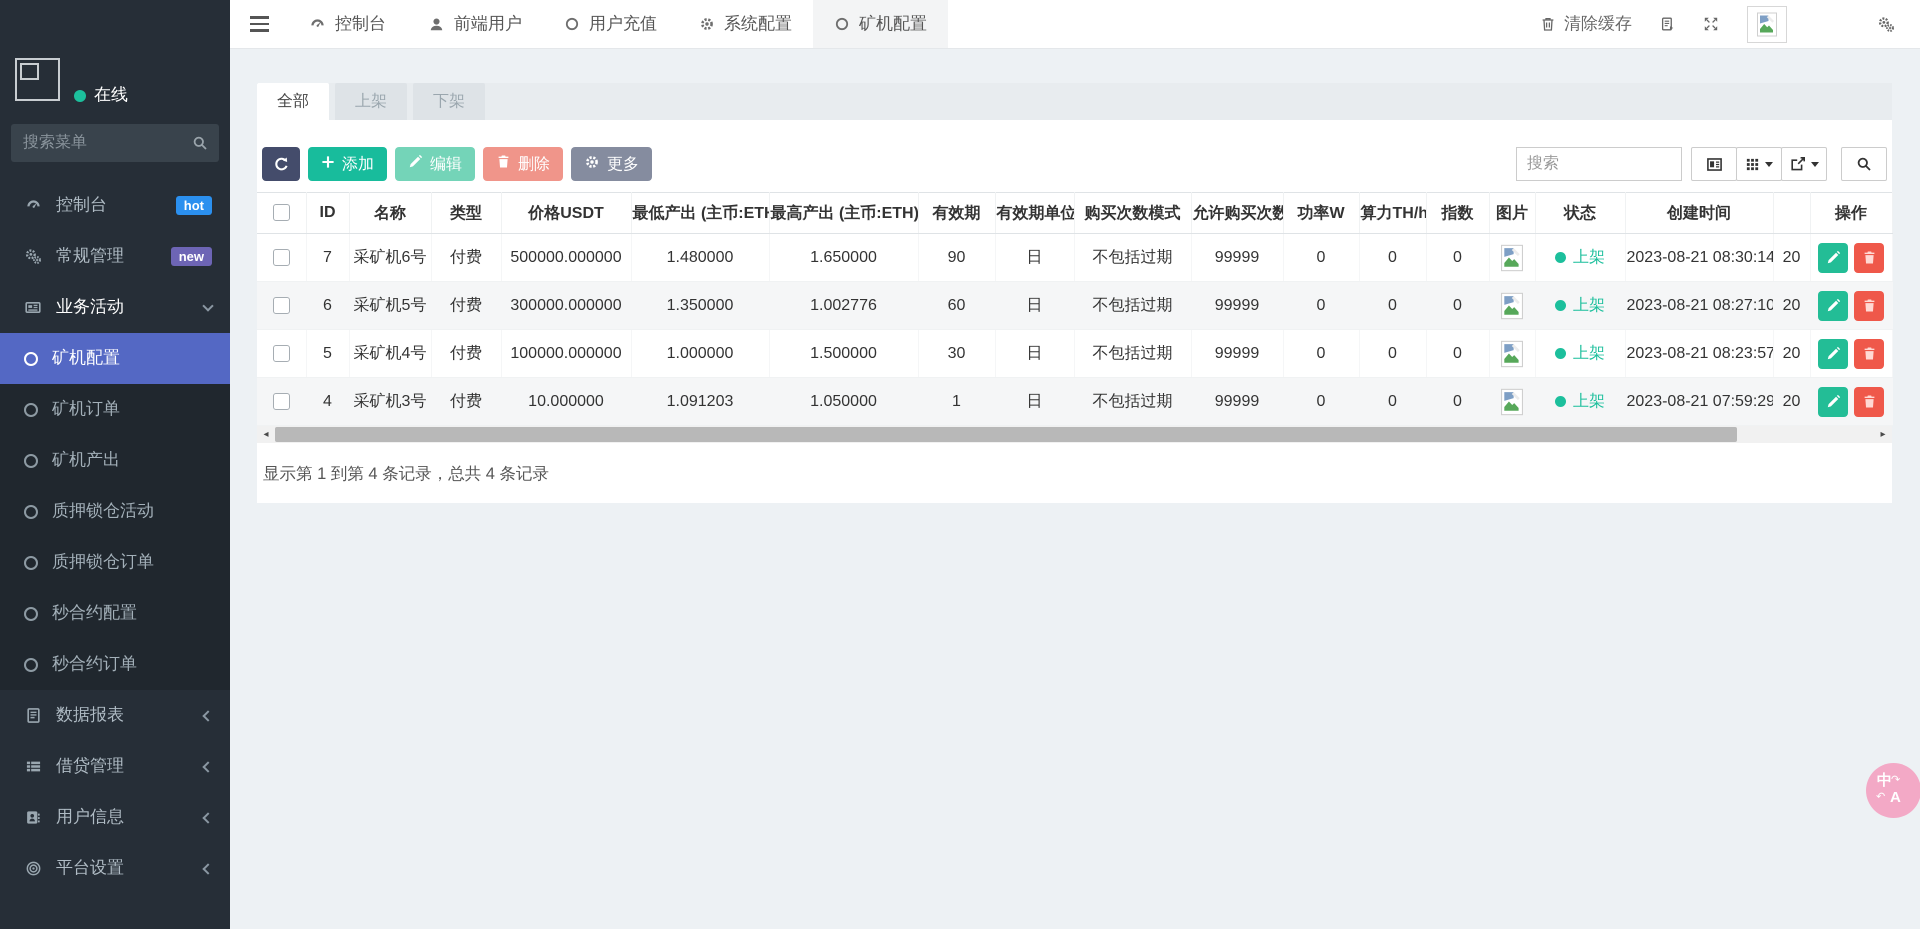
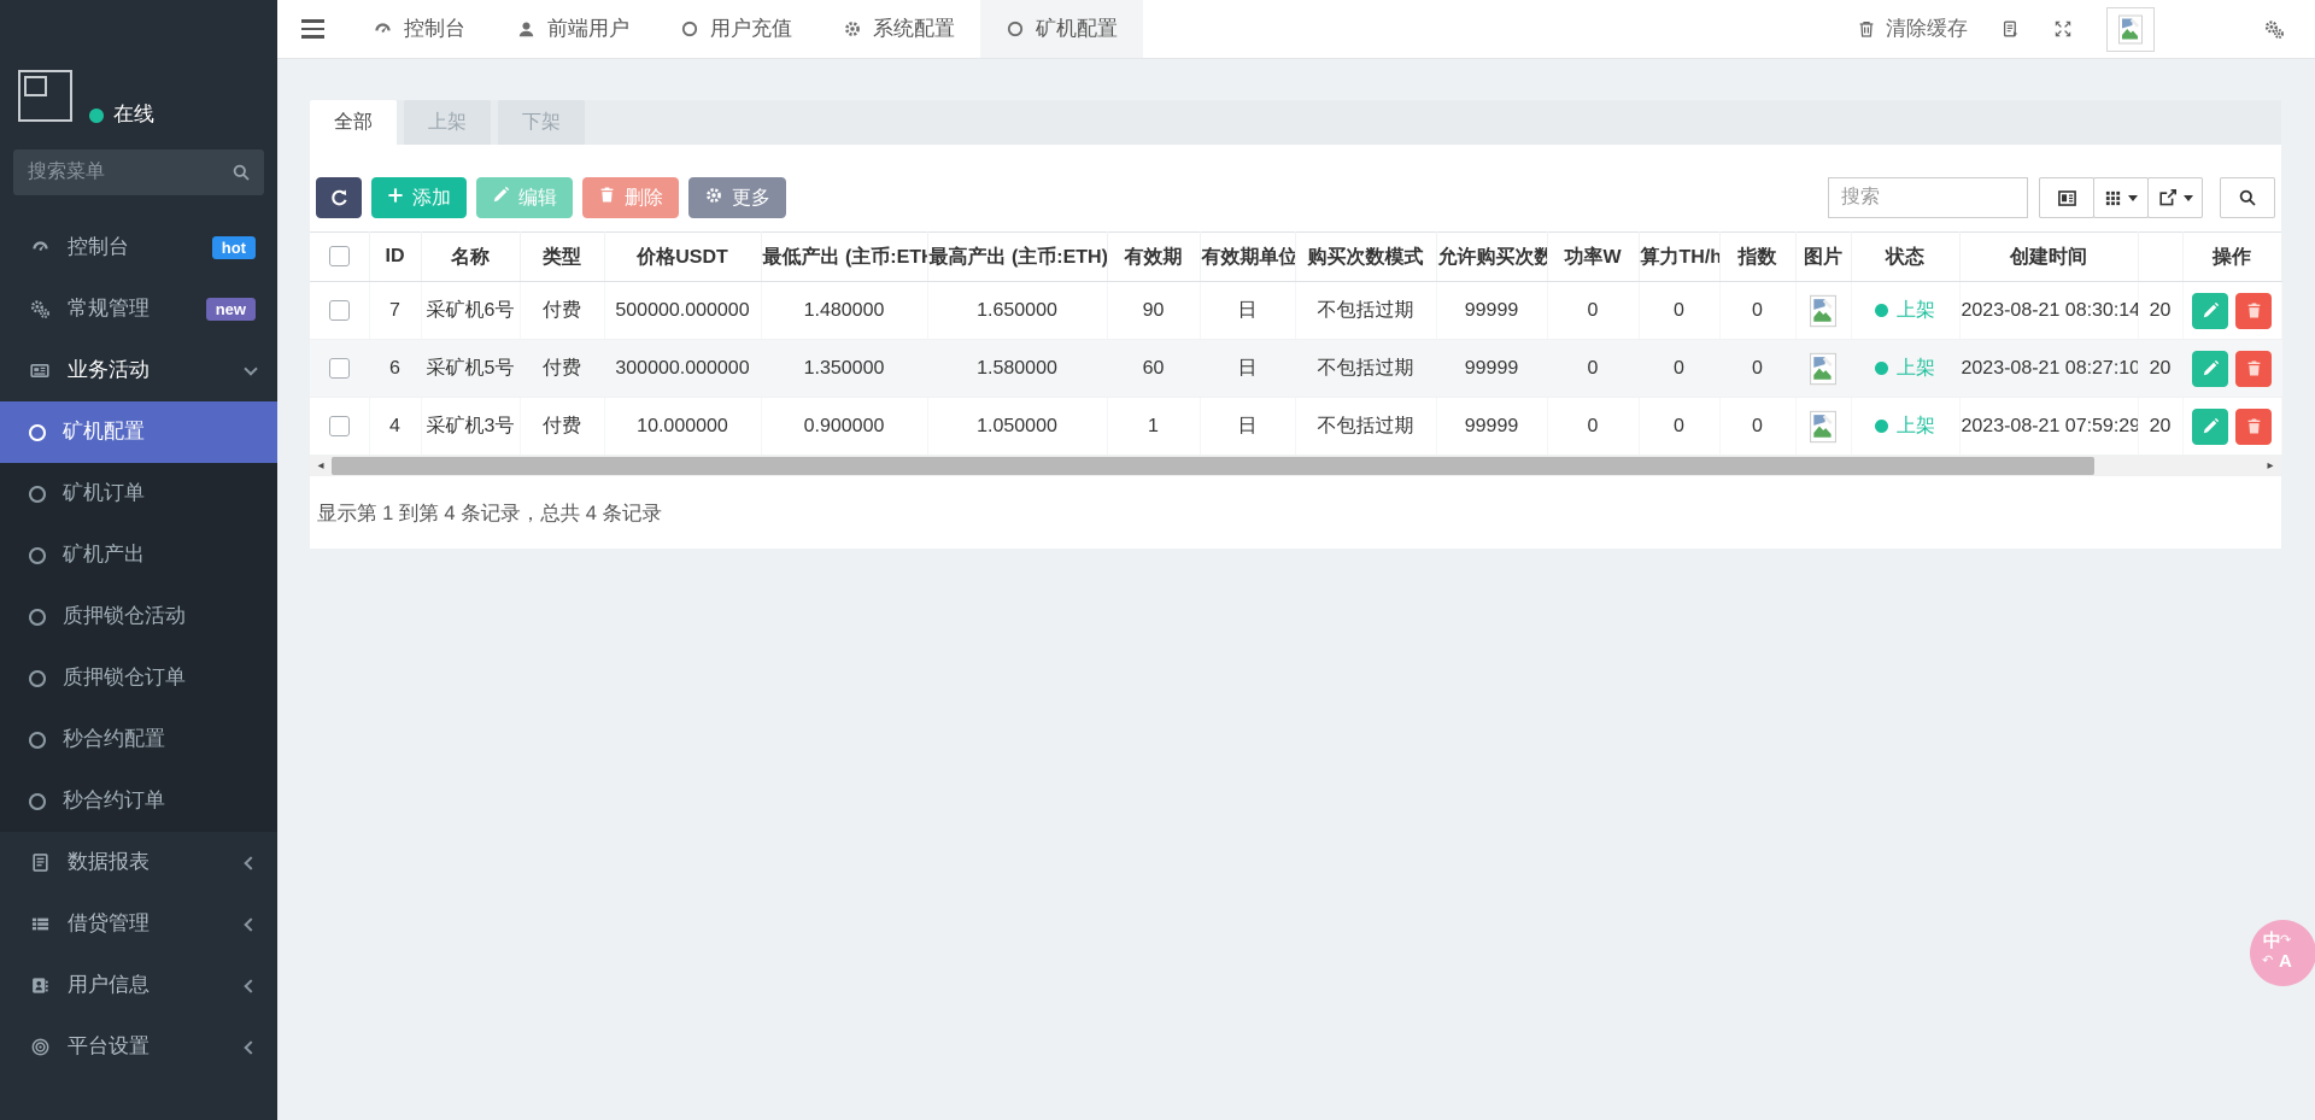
  在线
  搜索菜单
  控制台
  hot
  常规管理
  new
  业务活动
  矿机配置
  矿机订单
  矿机产出
  质押锁仓活动
  质押锁仓订单
  秒合约配置
  秒合约订单
  数据报表
  借贷管理
  用户信息
  平台设置
  控制台
  前端用户
  用户充值
  系统配置
  矿机配置
  清除缓存
  全部
  上架
  下架
  添加
  编辑
  删除
  更多
  搜索
  	ID	名称	类型	价格USDT	最低产出 (主币:ET	最高产出 (主币:ETH)	有效期	有效期单位	购买次数模式	允许购买次数	功率W	算力TH/h	指数	图片	状态	创建时间		操作
  	7	采矿机6号	付费	500000.000000	1.480000	1.650000	90	日	不包括过期	99999	0	0	0		上架	2023-08-21 08:30:14	20
- 	6	采矿机5号	付费	300000.000000	1.350000	1.002776	60	日	不包括过期	99999	0	0	0		上架	2023-08-21 08:27:10	20
+ 	6	采矿机5号	付费	300000.000000	1.350000	1.580000	60	日	不包括过期	99999	0	0	0		上架	2023-08-21 08:27:10	20
- 	5	采矿机4号	付费	100000.000000	1.000000	1.500000	30	日	不包括过期	99999	0	0	0		上架	2023-08-21 08:23:57	20
- 	4	采矿机3号	付费	10.000000	1.091203	1.050000	1	日	不包括过期	99999	0	0	0		上架	2023-08-21 07:59:29	20
+ 	4	采矿机3号	付费	10.000000	0.900000	1.050000	1	日	不包括过期	99999	0	0	0		上架	2023-08-21 07:59:29	20
  ◂
  ▸
  显示第 1 到第 4 条记录，总共 4 条记录
  中
  A
  ↷
